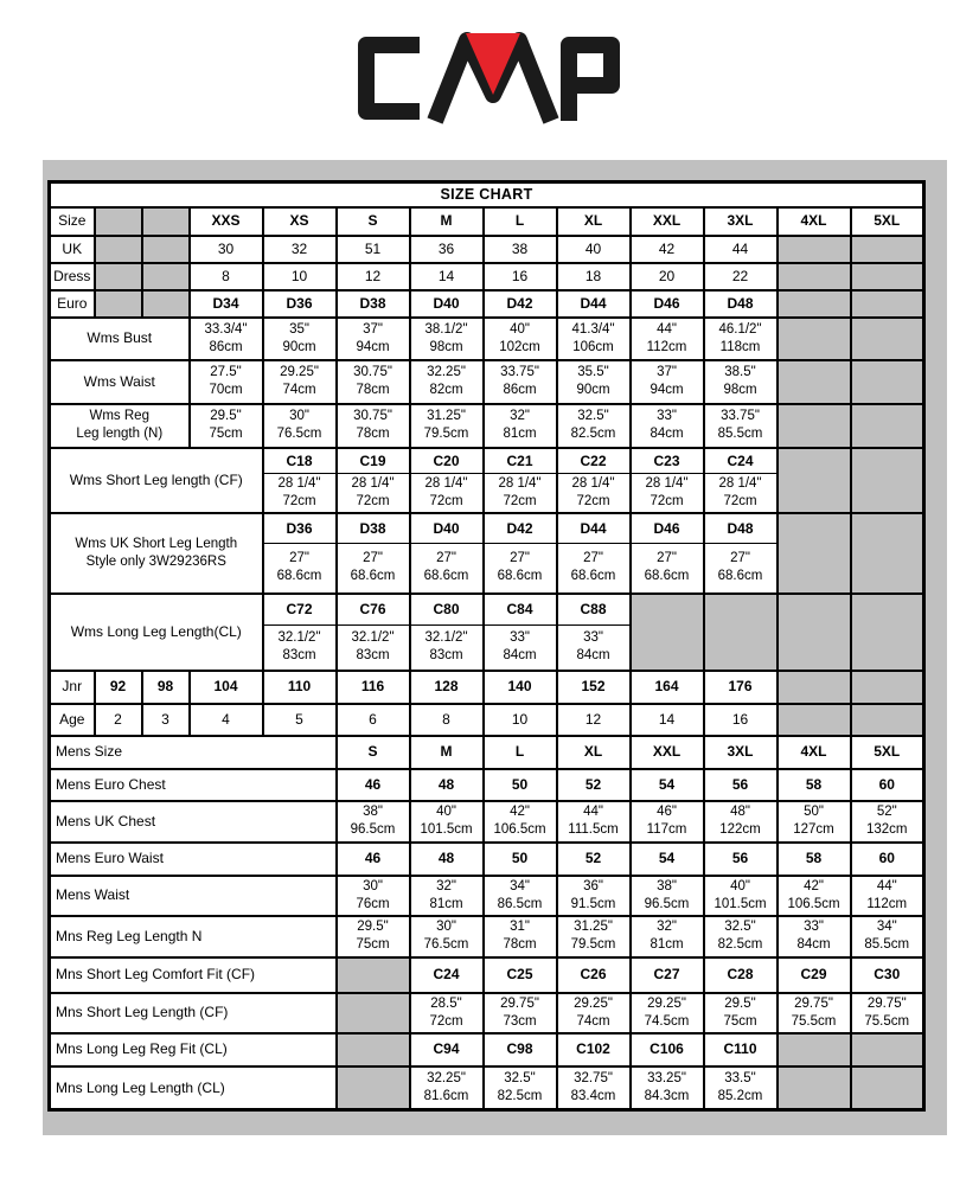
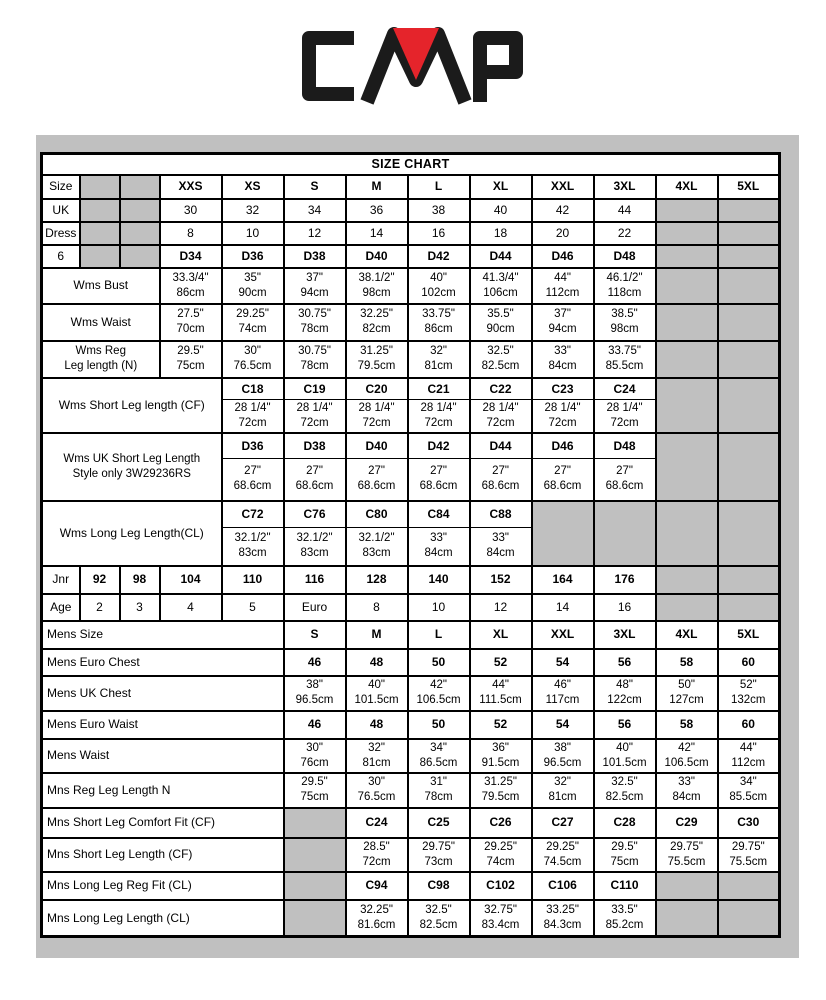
  SIZE CHART
  Size			XXS	XS	S	M	L	XL	XXL	3XL	4XL	5XL
- UK			30	32	51	36	38	40	42	44
+ UK			30	32	34	36	38	40	42	44
  Dress			8	10	12	14	16	18	20	22
- Euro			D34	D36	D38	D40	D42	D44	D46	D48
+ 6			D34	D36	D38	D40	D42	D44	D46	D48
  Wms Bust	33.3/4"86cm	35"90cm	37"94cm	38.1/2"98cm	40"102cm	41.3/4"106cm	44"112cm	46.1/2"118cm
  Wms Waist	27.5"70cm	29.25"74cm	30.75"78cm	32.25"82cm	33.75"86cm	35.5"90cm	37"94cm	38.5"98cm
  Wms RegLeg length (N)	29.5"75cm	30"76.5cm	30.75"78cm	31.25"79.5cm	32"81cm	32.5"82.5cm	33"84cm	33.75"85.5cm
  Wms Short Leg length (CF)	C18	C19	C20	C21	C22	C23	C24
  28 1/4"72cm	28 1/4"72cm	28 1/4"72cm	28 1/4"72cm	28 1/4"72cm	28 1/4"72cm	28 1/4"72cm
  Wms UK Short Leg LengthStyle only 3W29236RS	D36	D38	D40	D42	D44	D46	D48
  27"68.6cm	27"68.6cm	27"68.6cm	27"68.6cm	27"68.6cm	27"68.6cm	27"68.6cm
  Wms Long Leg Length(CL)	C72	C76	C80	C84	C88
  32.1/2"83cm	32.1/2"83cm	32.1/2"83cm	33"84cm	33"84cm
  Jnr	92	98	104	110	116	128	140	152	164	176
- Age	2	3	4	5	6	8	10	12	14	16
+ Age	2	3	4	5	Euro	8	10	12	14	16
  Mens Size	S	M	L	XL	XXL	3XL	4XL	5XL
  Mens Euro Chest	46	48	50	52	54	56	58	60
  Mens UK Chest	38"96.5cm	40"101.5cm	42"106.5cm	44"111.5cm	46"117cm	48"122cm	50"127cm	52"132cm
  Mens Euro Waist	46	48	50	52	54	56	58	60
  Mens Waist	30"76cm	32"81cm	34"86.5cm	36"91.5cm	38"96.5cm	40"101.5cm	42"106.5cm	44"112cm
  Mns Reg Leg Length N	29.5"75cm	30"76.5cm	31"78cm	31.25"79.5cm	32"81cm	32.5"82.5cm	33"84cm	34"85.5cm
  Mns Short Leg Comfort Fit (CF)		C24	C25	C26	C27	C28	C29	C30
  Mns Short Leg Length (CF)		28.5"72cm	29.75"73cm	29.25"74cm	29.25"74.5cm	29.5"75cm	29.75"75.5cm	29.75"75.5cm
  Mns Long Leg Reg Fit (CL)		C94	C98	C102	C106	C110
  Mns Long Leg Length (CL)		32.25"81.6cm	32.5"82.5cm	32.75"83.4cm	33.25"84.3cm	33.5"85.2cm
